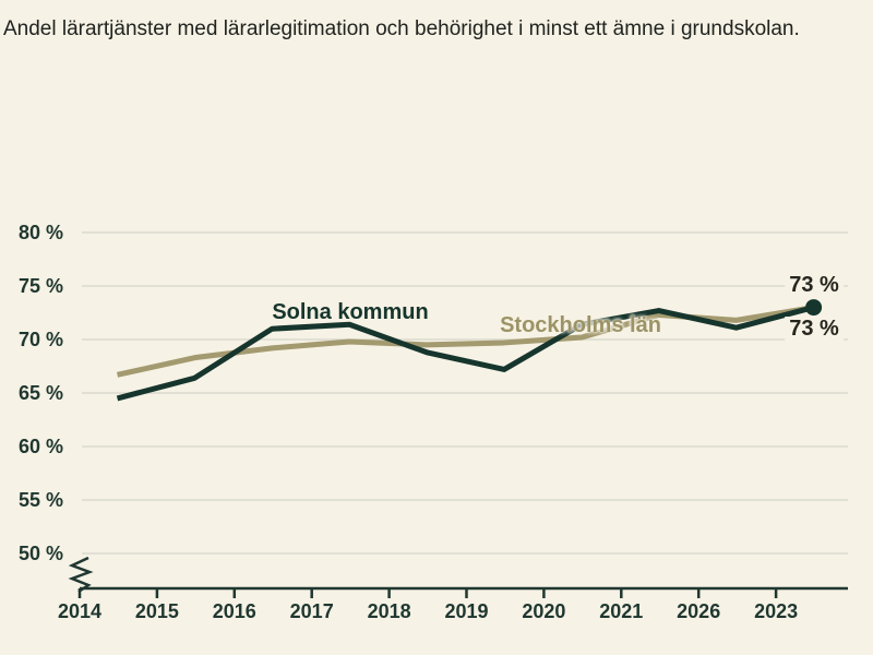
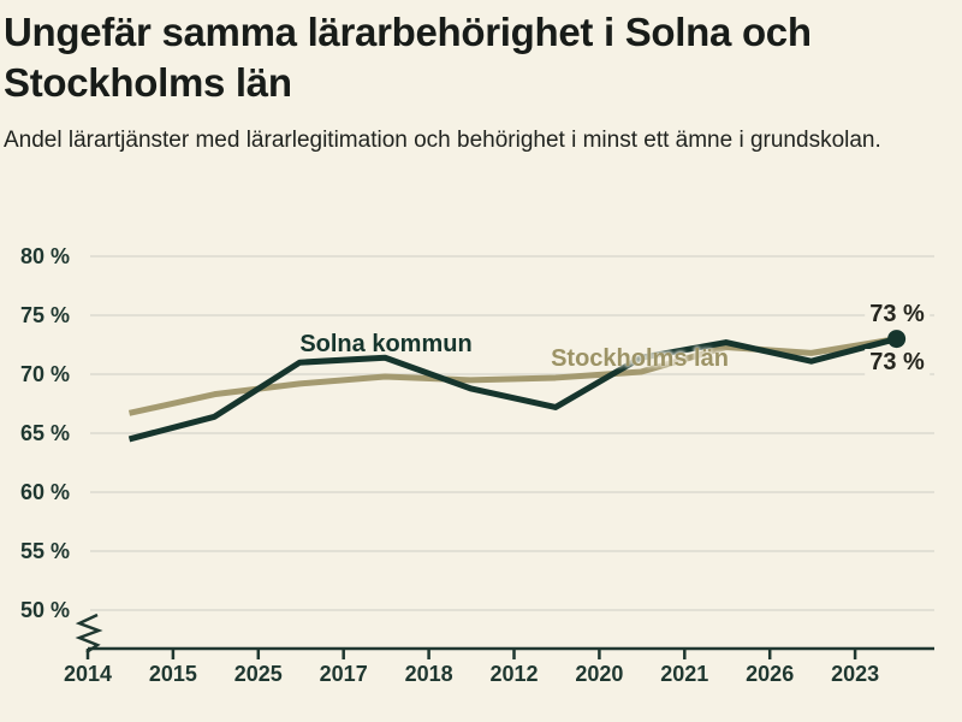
+ Ungefär samma lärarbehörighet i Solna och Stockholms län
  Andel lärartjänster med lärarlegitimation och behörighet i minst ett ämne i grundskolan.
  80 %
  75 %
  70 %
  65 %
  60 %
  55 %
  50 %
  2014
  2015
- 2016
+ 2025
  2017
  2018
- 2019
+ 2012
  2020
  2021
  2026
  2023
  Solna kommun
  Stockholms län
  73 %
  73 %
